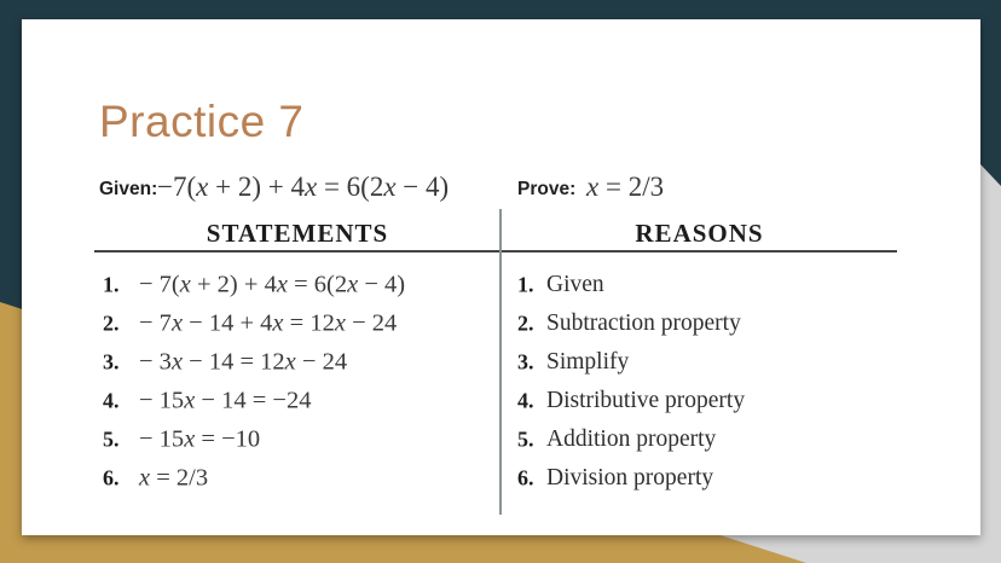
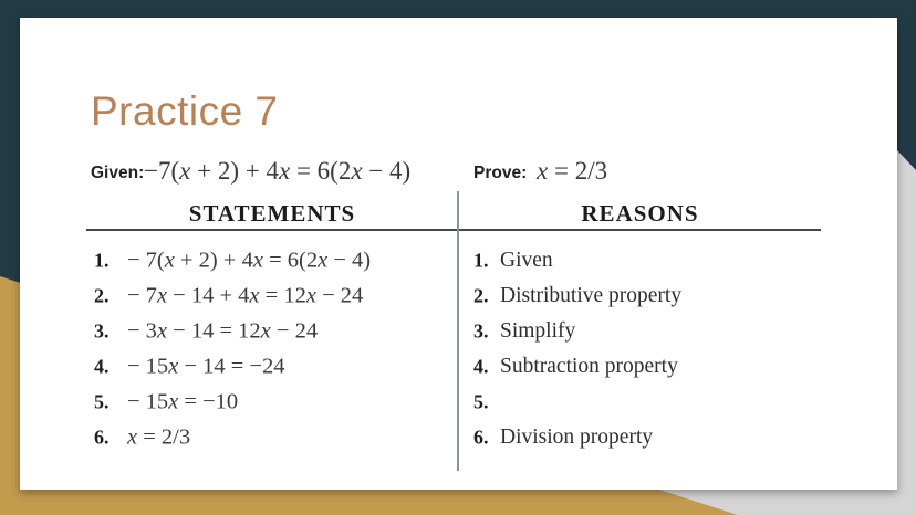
  Practice 7
  Given:
  −7(x + 2) + 4x = 6(2x − 4)
  Prove:
  x = 2/3
  STATEMENTS
  REASONS
  1.
  − 7(x + 2) + 4x = 6(2x − 4)
  1.
  Given
  2.
  − 7x − 14 + 4x = 12x − 24
  2.
- Subtraction property
+ Distributive property
  3.
  − 3x − 14 = 12x − 24
  3.
  Simplify
  4.
  − 15x − 14 = −24
  4.
- Distributive property
+ Subtraction property
  5.
  − 15x = −10
  5.
- Addition property
  6.
  x = 2/3
  6.
  Division property
